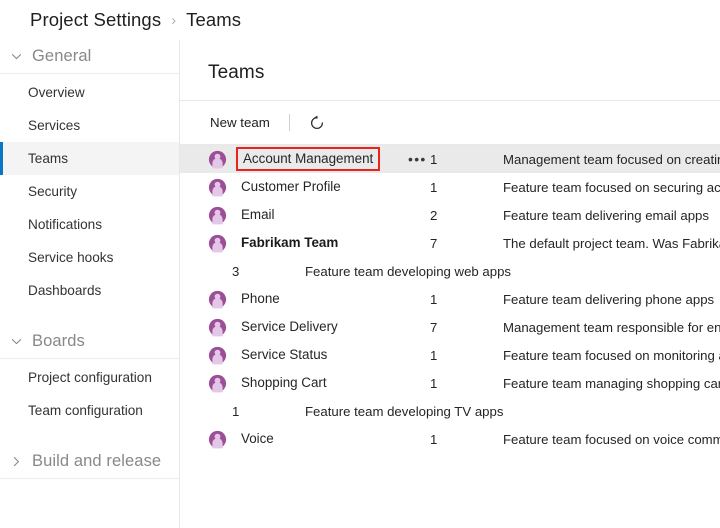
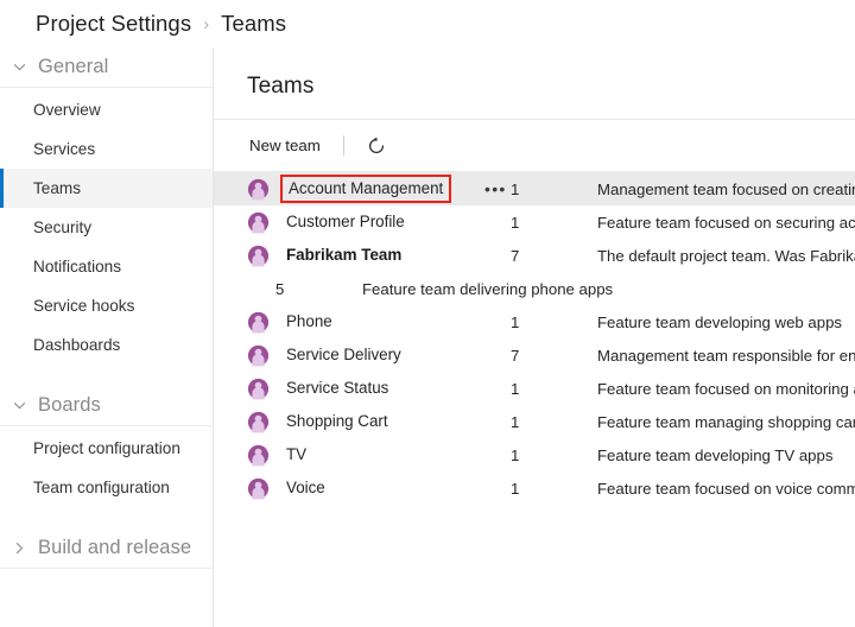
  Project Settings
  ›
  Teams
  General
  Overview
  Services
  Teams
  Security
  Notifications
  Service hooks
  Dashboards
  Boards
  Project configuration
  Team configuration
  Build and release
  Teams
  New team
  Account Management
  •••
  1
  Management team focused on creati
  Customer Profile
  1
  Feature team focused on securing ac
- Email
- 2
- Feature team delivering email apps
  Fabrikam Team
  7
  The default project team. Was Fabrik
- 3
+ 5
- Feature team developing web apps
+ Feature team delivering phone apps
  Phone
  1
- Feature team delivering phone apps
+ Feature team developing web apps
  Service Delivery
  7
  Management team responsible for en
  Service Status
  1
  Feature team focused on monitoring
  Shopping Cart
  1
  Feature team managing shopping ca
+ TV
  1
  Feature team developing TV apps
  Voice
  1
  Feature team focused on voice comm
